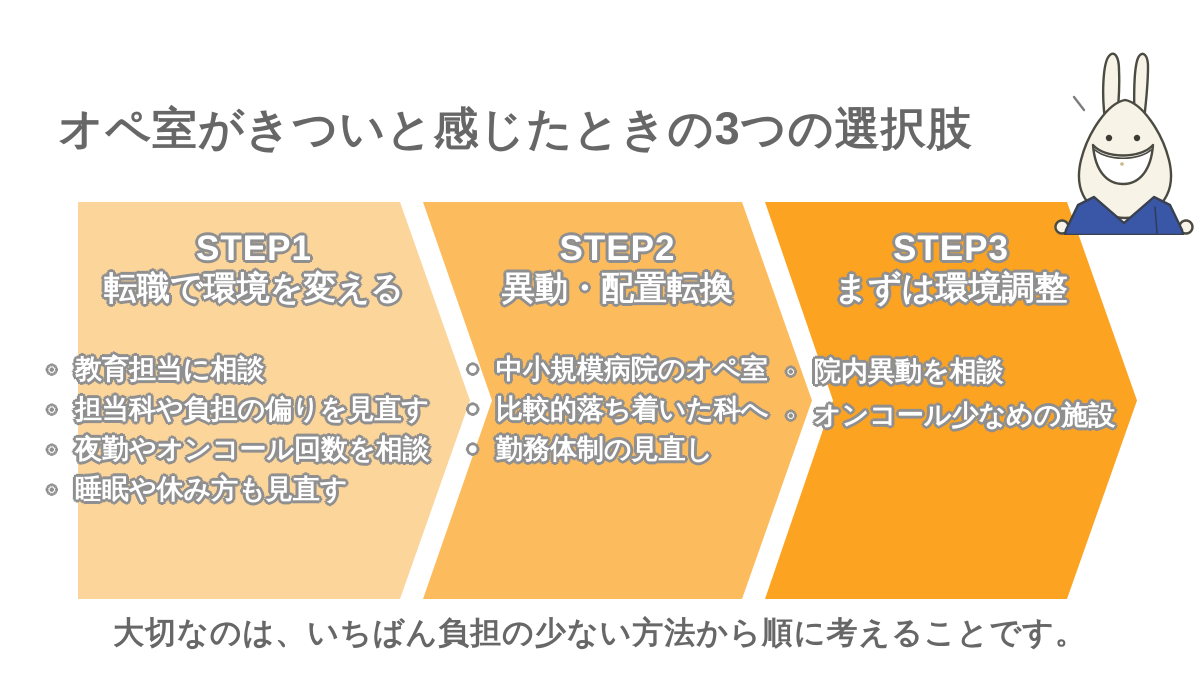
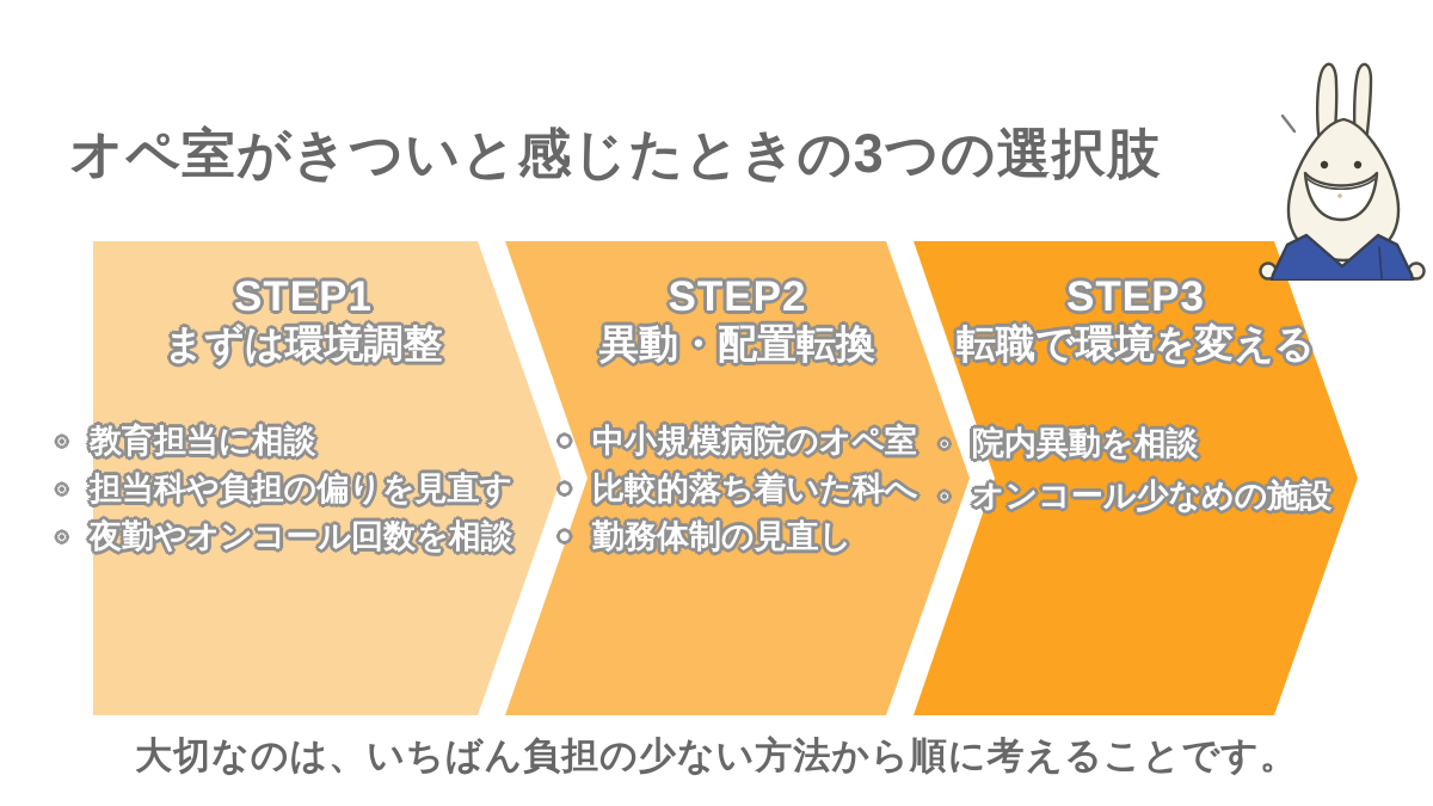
  オペ室がきついと感じたときの3つの選択肢
  STEP1
- 転職で環境を変える
+ まずは環境調整
  STEP2
  異動・配置転換
  STEP3
- まずは環境調整
+ 転職で環境を変える
  ◦ 教育担当に相談
  ◦ 担当科や負担の偏りを見直す
  ◦ 夜勤やオンコール回数を相談
- ◦ 睡眠や休み方も見直す
  • 中小規模病院のオペ室
  • 比較的落ち着いた科へ
  • 勤務体制の見直し
  ◦ 院内異動を相談
  ◦ オンコール少なめの施設
  大切なのは、いちばん負担の少ない方法から順に考えることです。
